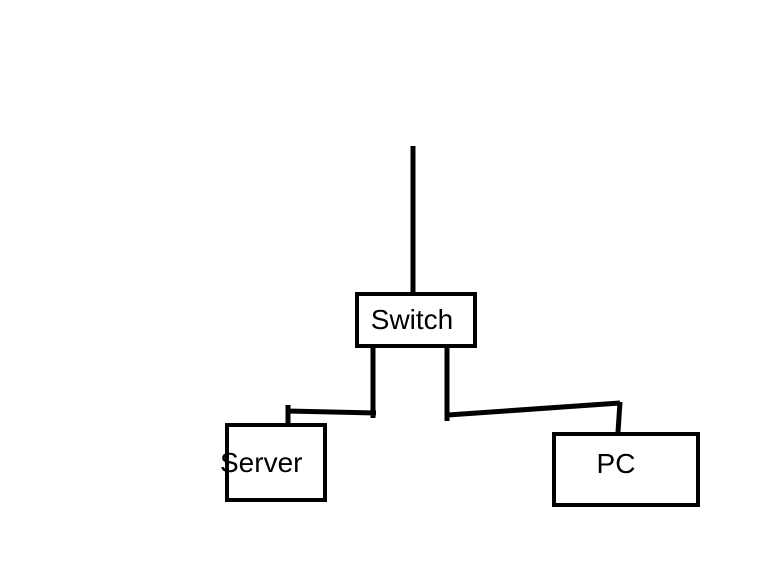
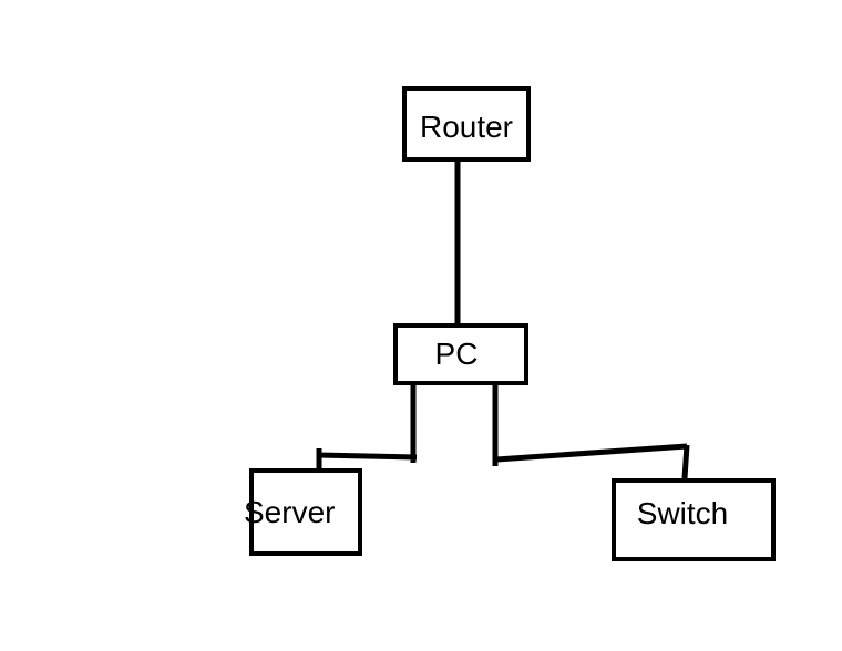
+ Router
- Switch
+ PC
  Server
- PC
+ Switch
